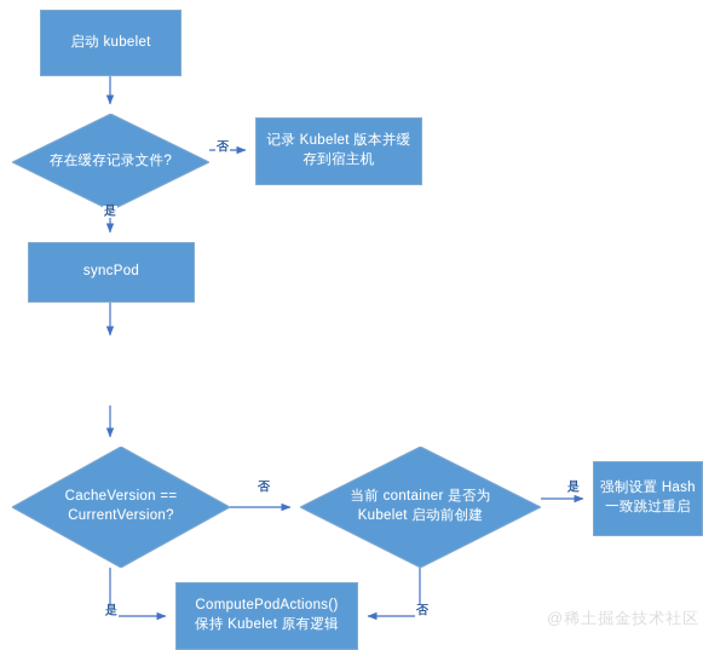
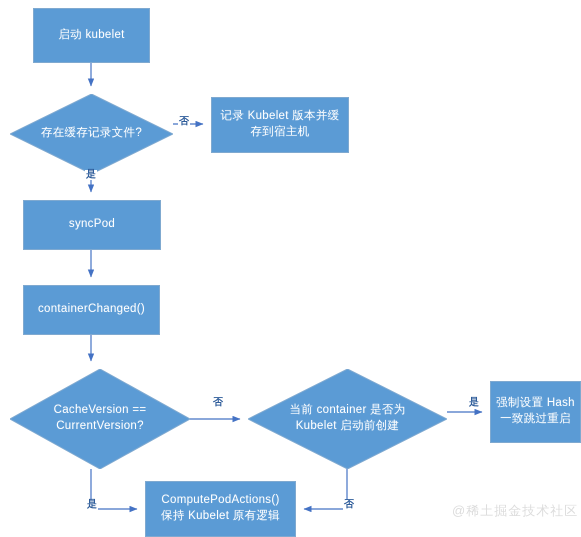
  启动 kubelet
  存在缓存记录文件?
  记录 Kubelet 版本并缓存到宿主机
  syncPod
+ containerChanged()
  CacheVersion == CurrentVersion?
  当前 container 是否为 Kubelet 启动前创建
  强制设置 Hash 一致跳过重启
  ComputePodActions()
  保持 Kubelet 原有逻辑
  否
  是
  否
  是
  是
  否
  @稀土掘金技术社区
